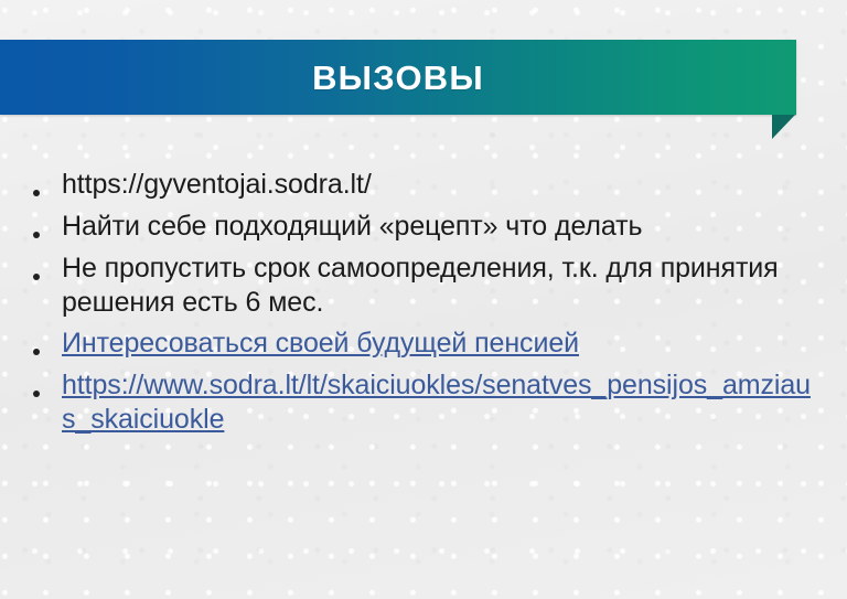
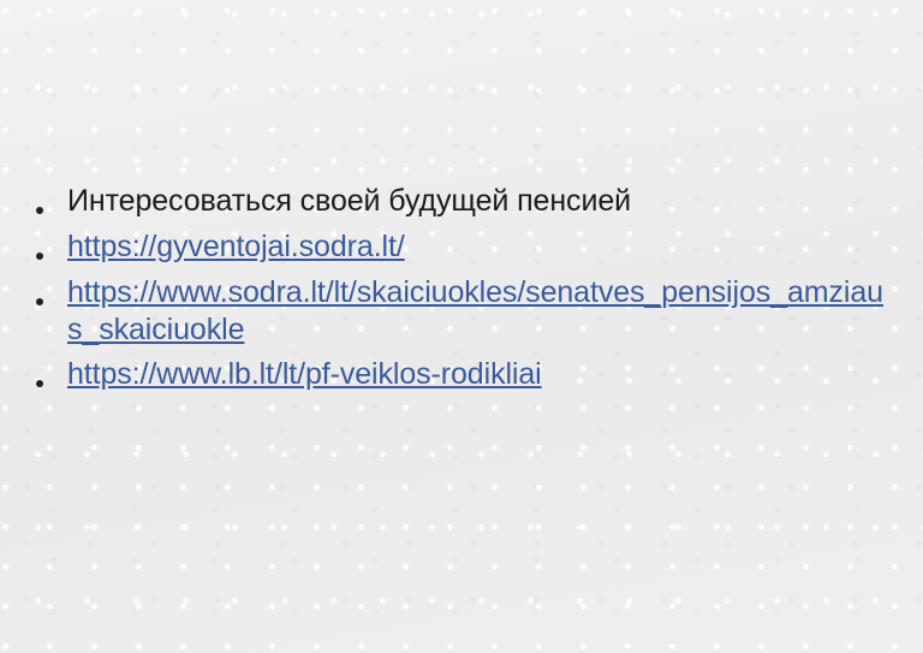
- ВЫЗОВЫ
- https://gyventojai.sodra.lt/
+ Интересоваться своей будущей пенсией
- Найти себе подходящий «рецепт» что делать
- Не пропустить срок самоопределения, т.к. для принятия решения есть 6 мес.
- Интересоваться своей будущей пенсией
+ https://gyventojai.sodra.lt/
  https://www.sodra.lt/lt/skaiciuokles/senatves_pensijos_amziaus_skaiciuokle
+ https://www.lb.lt/lt/pf-veiklos-rodikliai
